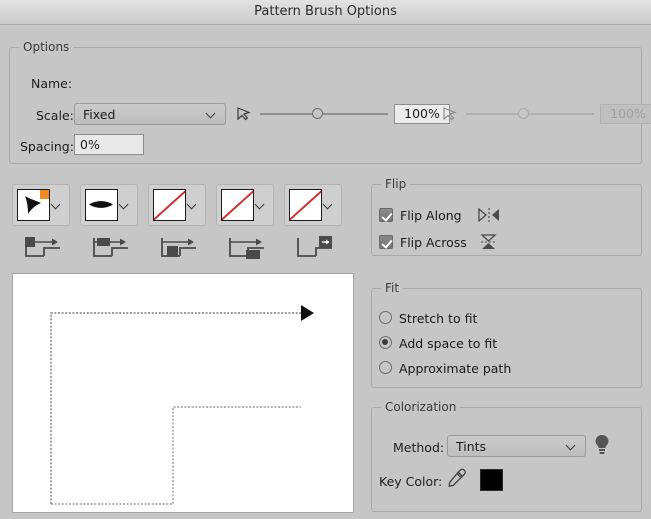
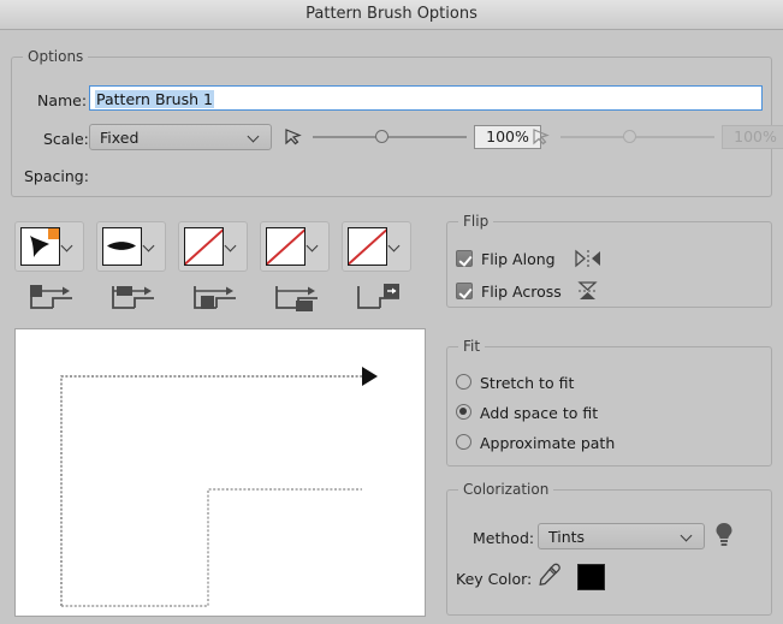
  Pattern Brush Options
  Options
  Name:
+ Pattern Brush 1
  Scale:
  Fixed
  100%
  100%
  Spacing:
- 0%
  Flip
  Flip Along
  Flip Across
  Fit
  Stretch to fit
  Add space to fit
  Approximate path
  Colorization
  Method:
  Tints
  Key Color:
